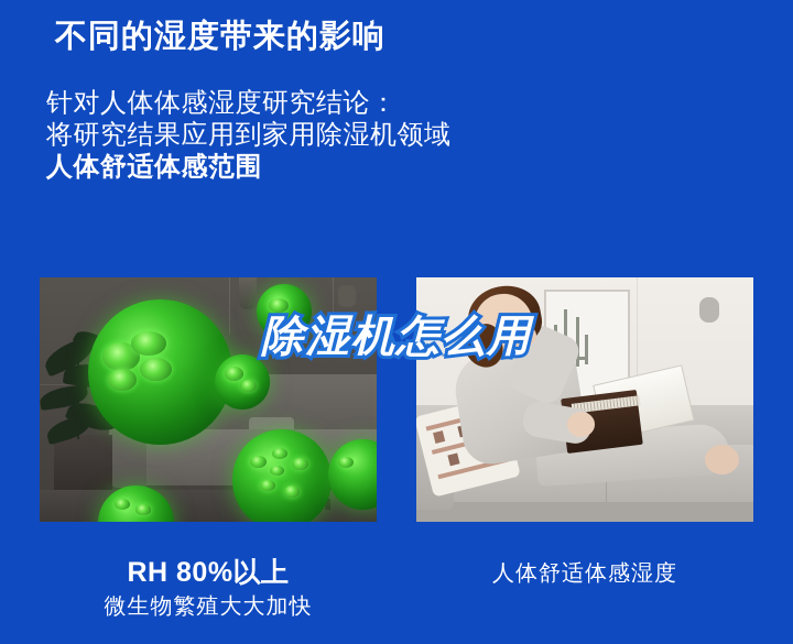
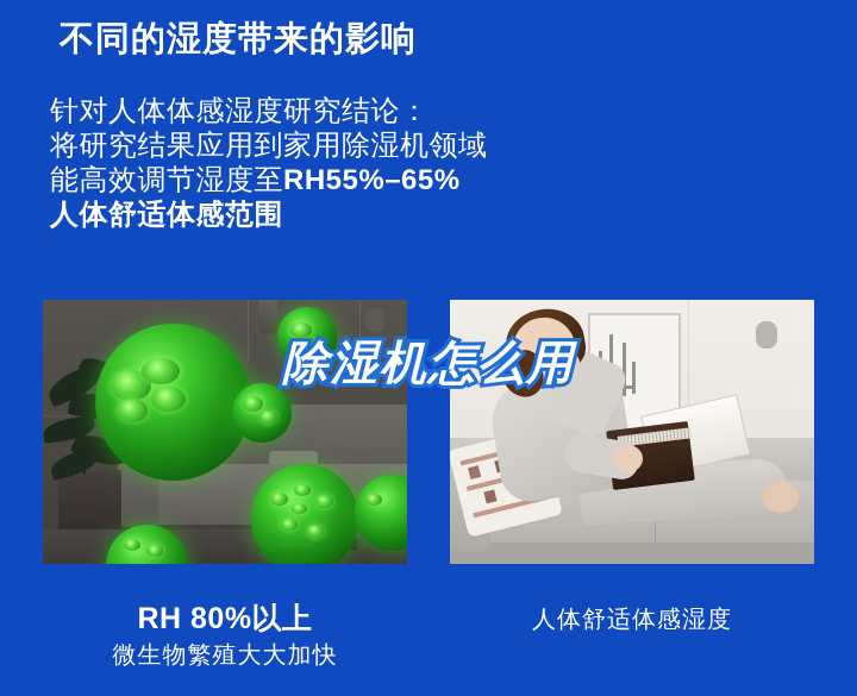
  不同的湿度带来的影响
  针对人体体感湿度研究结论：
  将研究结果应用到家用除湿机领域
+ 能高效调节湿度至RH55%–65%
  人体舒适体感范围
  除湿机怎么用
  RH 80%以上
  微生物繁殖大大加快
  人体舒适体感湿度
